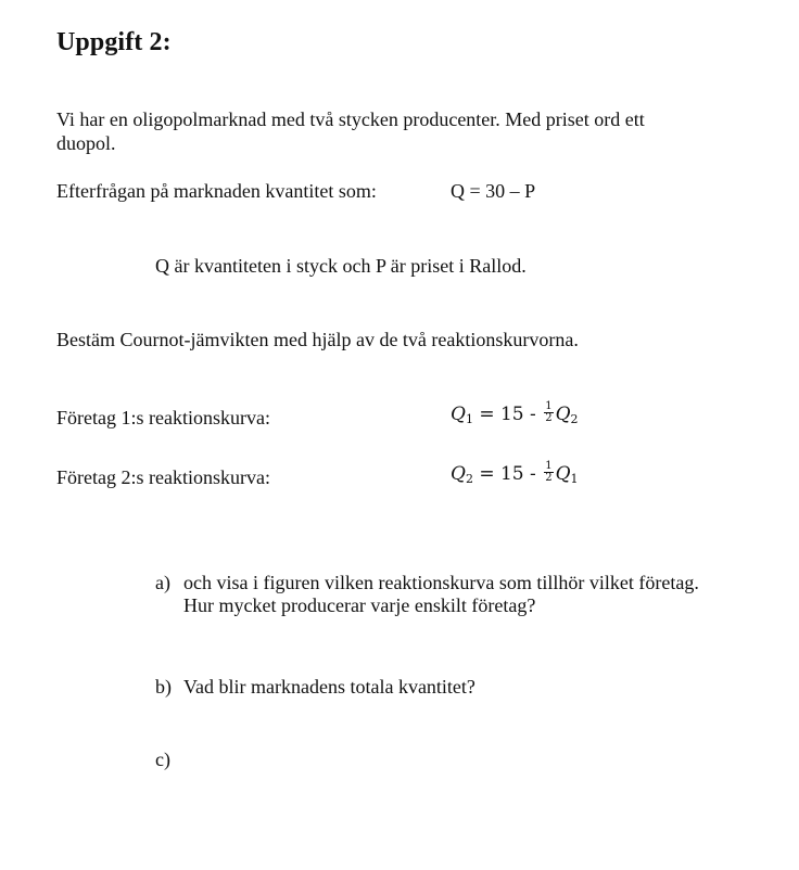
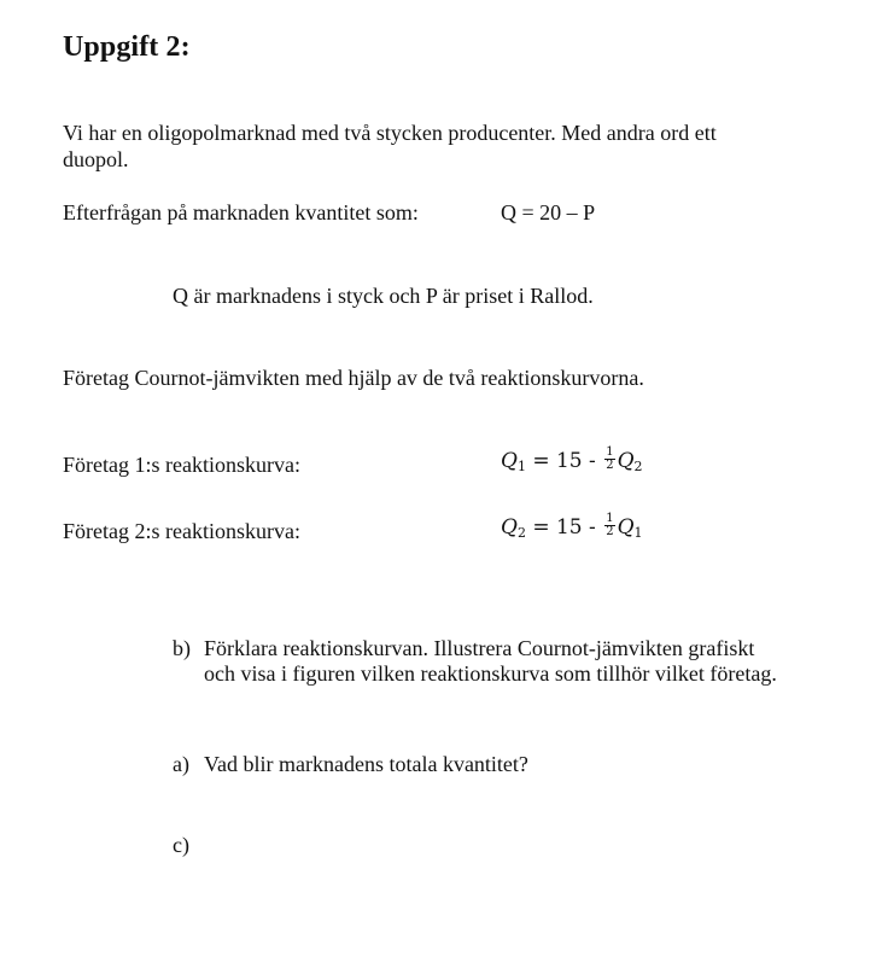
  Uppgift 2:
- Vi har en oligopolmarknad med två stycken producenter. Med priset ord ett
+ Vi har en oligopolmarknad med två stycken producenter. Med andra ord ett
  duopol.
  Efterfrågan på marknaden kvantitet som:
- Q = 30 – P
+ Q = 20 – P
- Q är kvantiteten i styck och P är priset i Rallod.
+ Q är marknadens i styck och P är priset i Rallod.
- Bestäm Cournot-jämvikten med hjälp av de två reaktionskurvorna.
+ Företag Cournot-jämvikten med hjälp av de två reaktionskurvorna.
  Företag 1:s reaktionskurva:
  Q1 = 15 -
  1
  2
  Q2
  Företag 2:s reaktionskurva:
  Q2 = 15 -
  1
  2
  Q1
- a)
+ b)
+ Förklara reaktionskurvan. Illustrera Cournot-jämvikten grafiskt
  och visa i figuren vilken reaktionskurva som tillhör vilket företag.
- Hur mycket producerar varje enskilt företag?
- b)
+ a)
  Vad blir marknadens totala kvantitet?
  c)
